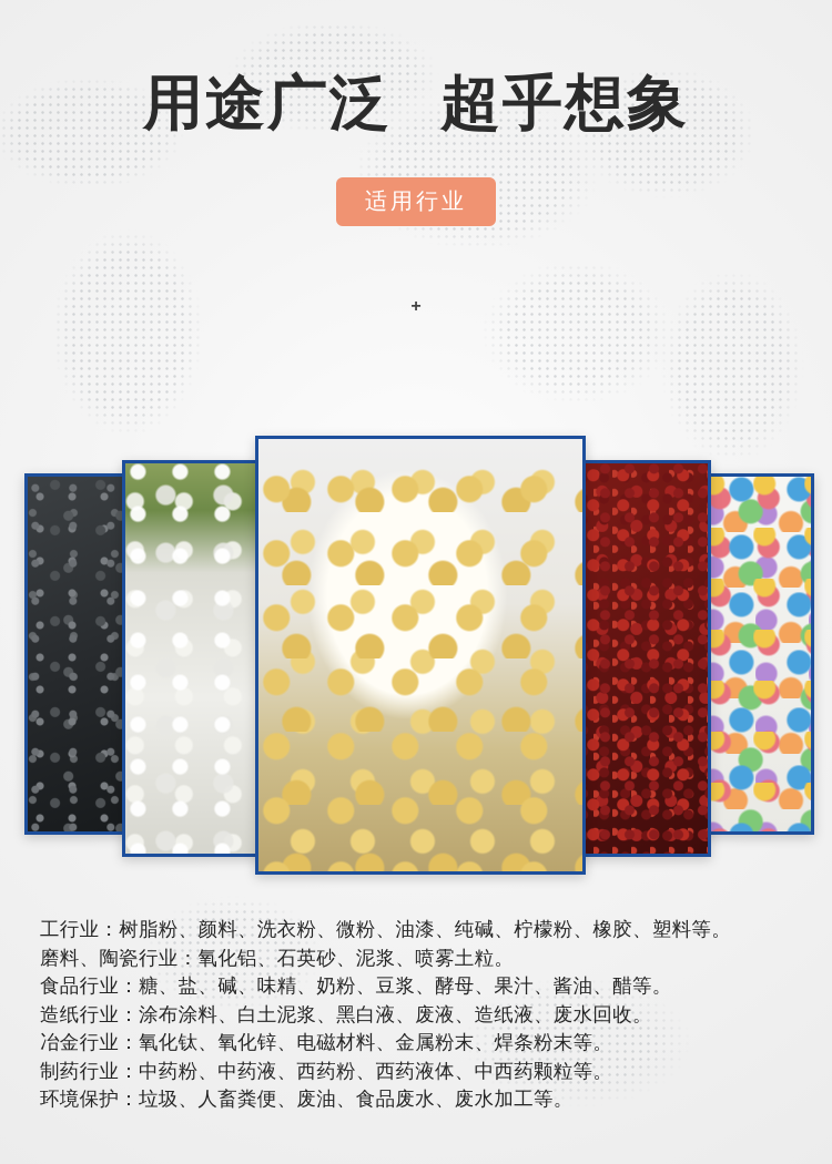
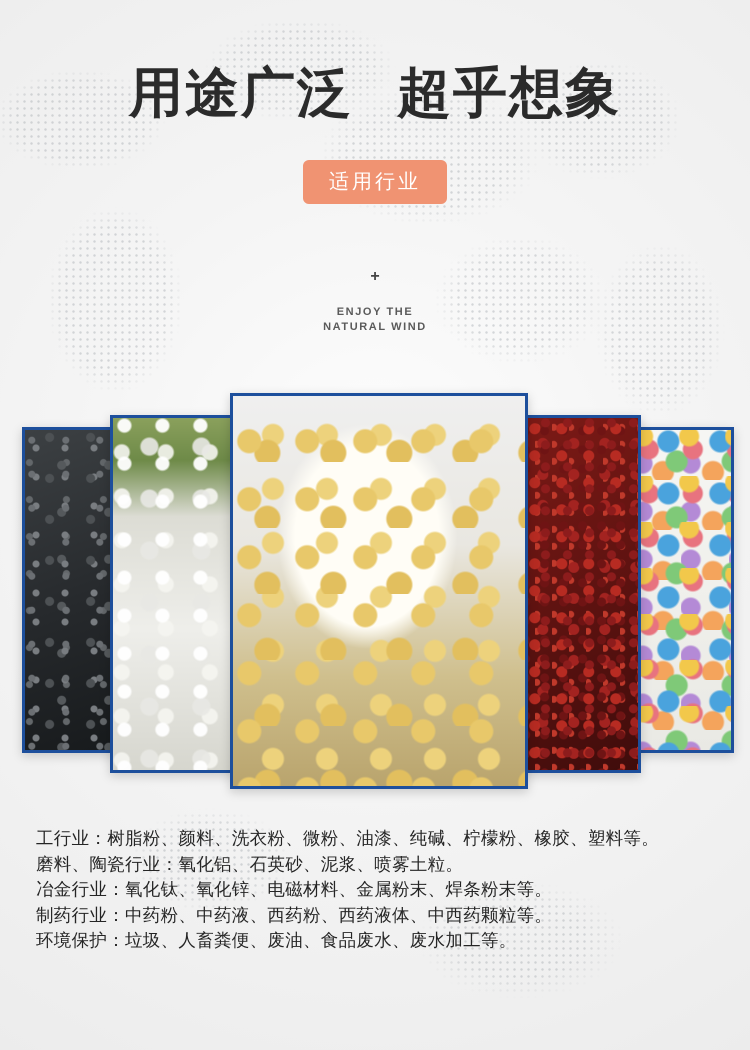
  用途广泛 超乎想象
  适用行业
  +
+ ENJOY THE
+ NATURAL WIND
  工行业：树脂粉、颜料、洗衣粉、微粉、油漆、纯碱、柠檬粉、橡胶、塑料等。
  磨料、陶瓷行业：氧化铝、石英砂、泥浆、喷雾土粒。
- 食品行业：糖、盐、碱、味精、奶粉、豆浆、酵母、果汁、酱油、醋等。
- 造纸行业：涂布涂料、白土泥浆、黑白液、废液、造纸液、废水回收。
  冶金行业：氧化钛、氧化锌、电磁材料、金属粉末、焊条粉末等。
  制药行业：中药粉、中药液、西药粉、西药液体、中西药颗粒等。
  环境保护：垃圾、人畜粪便、废油、食品废水、废水加工等。
